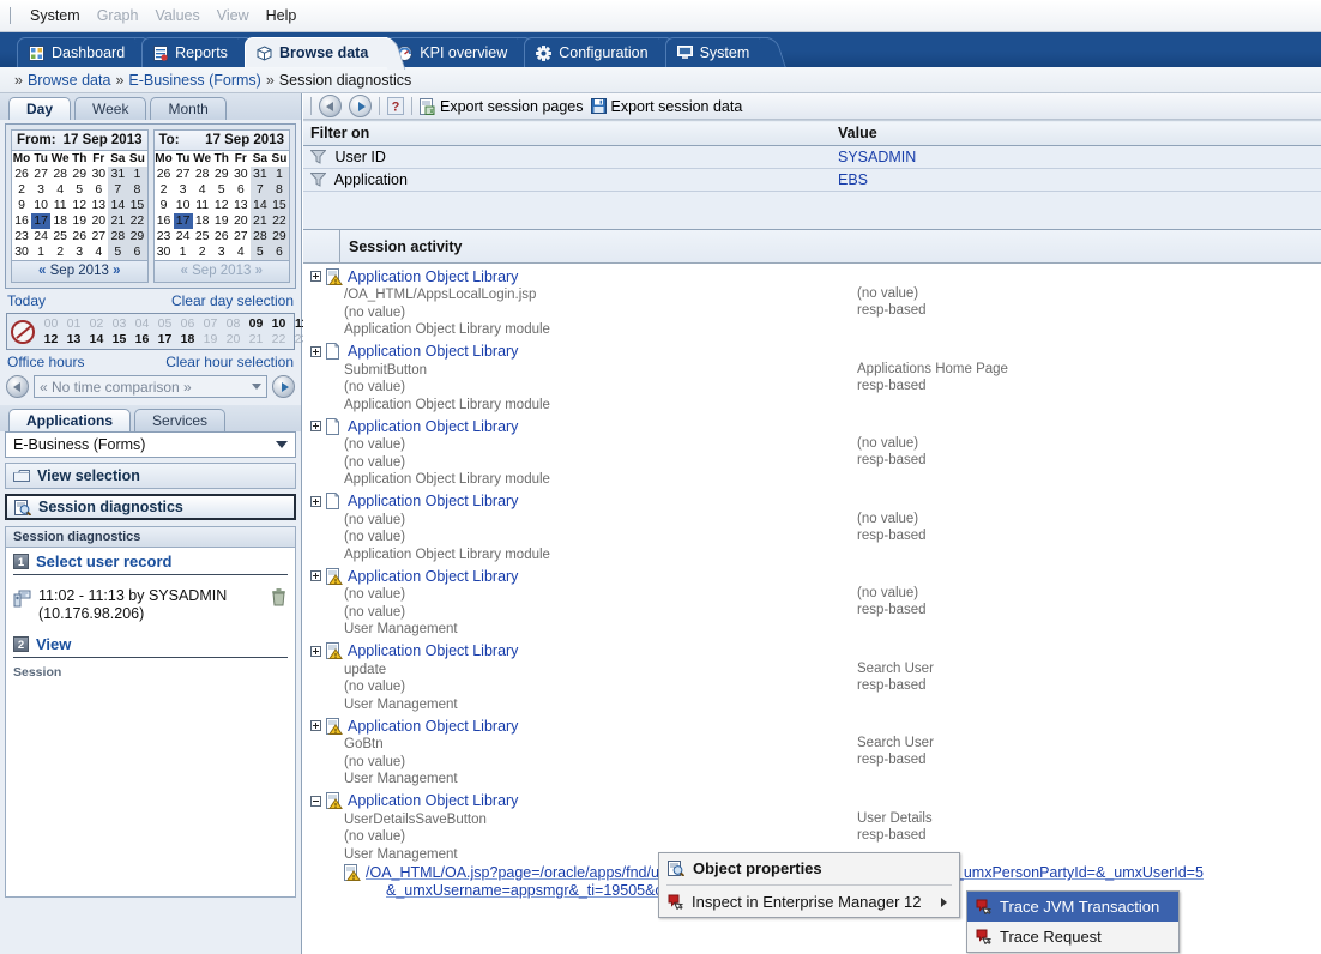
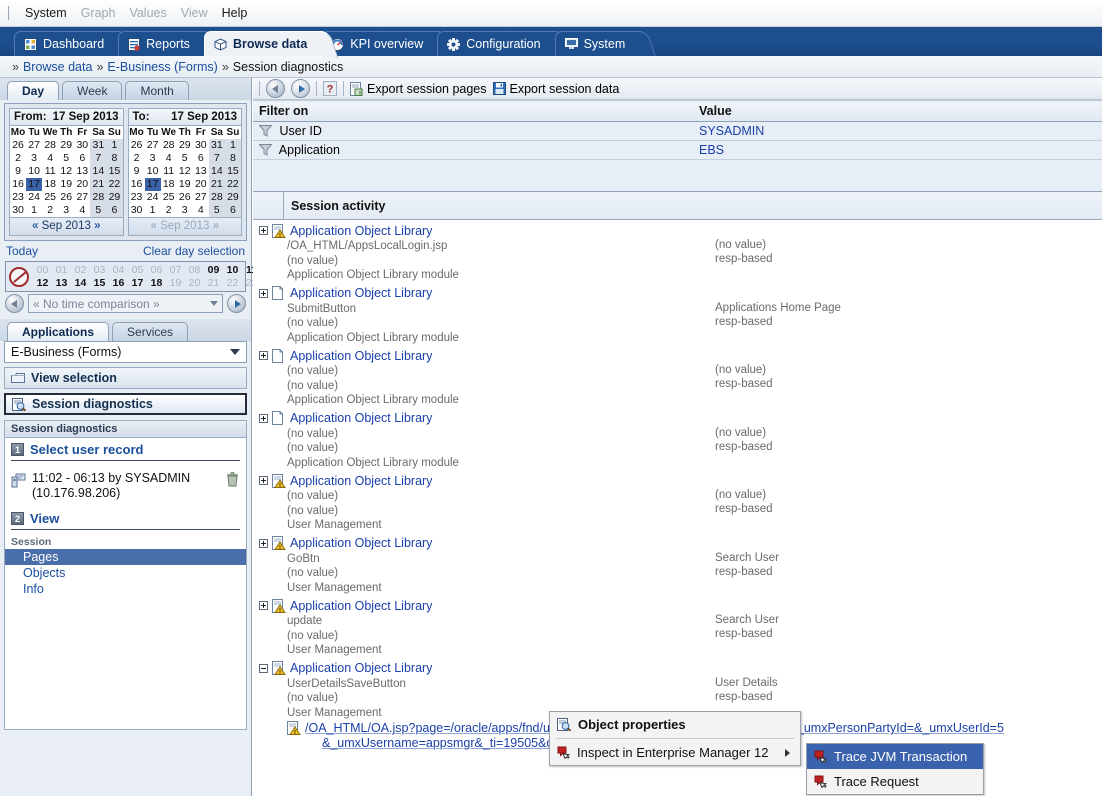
  System
  Graph
  Values
  View
  Help
  Dashboard
  Reports
  Browse data
  KPI overview
  Configuration
  System
  »
  Browse data
  »
  E-Business (Forms)
  »
  Session diagnostics
  Day
  Week
  Month
  From:
  17 Sep 2013
  Mo	Tu	We	Th	Fr	Sa	Su
  26	27	28	29	30	31	1
  2	3	4	5	6	7	8
  9	10	11	12	13	14	15
  16	17	18	19	20	21	22
  23	24	25	26	27	28	29
  30	1	2	3	4	5	6
  « Sep 2013 »
  To:
  17 Sep 2013
  Mo	Tu	We	Th	Fr	Sa	Su
  26	27	28	29	30	31	1
  2	3	4	5	6	7	8
  9	10	11	12	13	14	15
  16	17	18	19	20	21	22
  23	24	25	26	27	28	29
  30	1	2	3	4	5	6
  « Sep 2013 »
  Today
  Clear day selection
  00
  01
  02
  03
  04
  05
  06
  07
  08
  09
  10
  12
  13
  14
  15
  16
  17
  18
  19
  20
  21
  22
- Office hours
- Clear hour selection
  « No time comparison »
  Applications
  Services
  E-Business (Forms)
  View selection
  Session diagnostics
  Session diagnostics
  1
  Select user record
- 11:02 - 11:13 by SYSADMIN
+ 11:02 - 06:13 by SYSADMIN
  (10.176.98.206)
  2
  View
  Session
+ Pages
+ Objects
+ Info
  ?
  Export session pages
  Export session data
  Filter on	Value
  User ID	SYSADMIN
  Application	EBS
  Session activity
  Application Object Library
  /OA_HTML/AppsLocalLogin.jsp
  (no value)
  Application Object Library module
  (no value)
  resp-based
  Application Object Library
  SubmitButton
  (no value)
  Application Object Library module
  Applications Home Page
  resp-based
  Application Object Library
  (no value)
  (no value)
  Application Object Library module
  (no value)
  resp-based
  Application Object Library
  (no value)
  (no value)
  Application Object Library module
  (no value)
  resp-based
  Application Object Library
  (no value)
  (no value)
  User Management
  (no value)
  resp-based
  Application Object Library
- update
+ GoBtn
  (no value)
  User Management
  Search User
  resp-based
  Application Object Library
- GoBtn
+ update
  (no value)
  User Management
  Search User
  resp-based
  Application Object Library
  UserDetailsSaveButton
  (no value)
  User Management
  User Details
  resp-based
  Object properties
  Inspect in Enterprise Manager 12
  Trace JVM Transaction
  Trace Request
